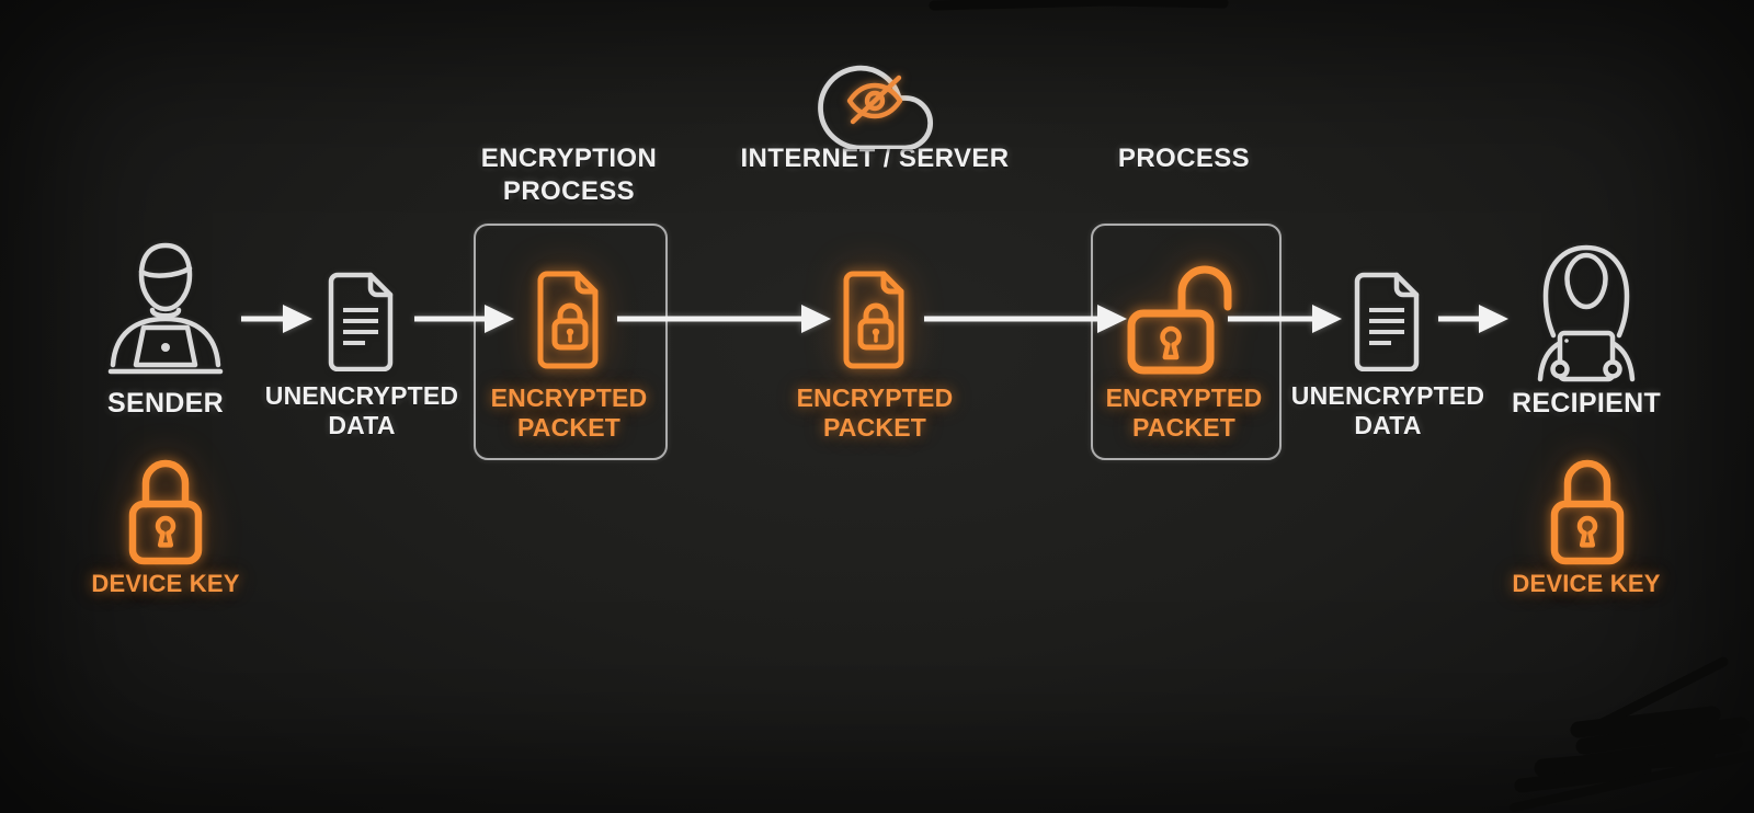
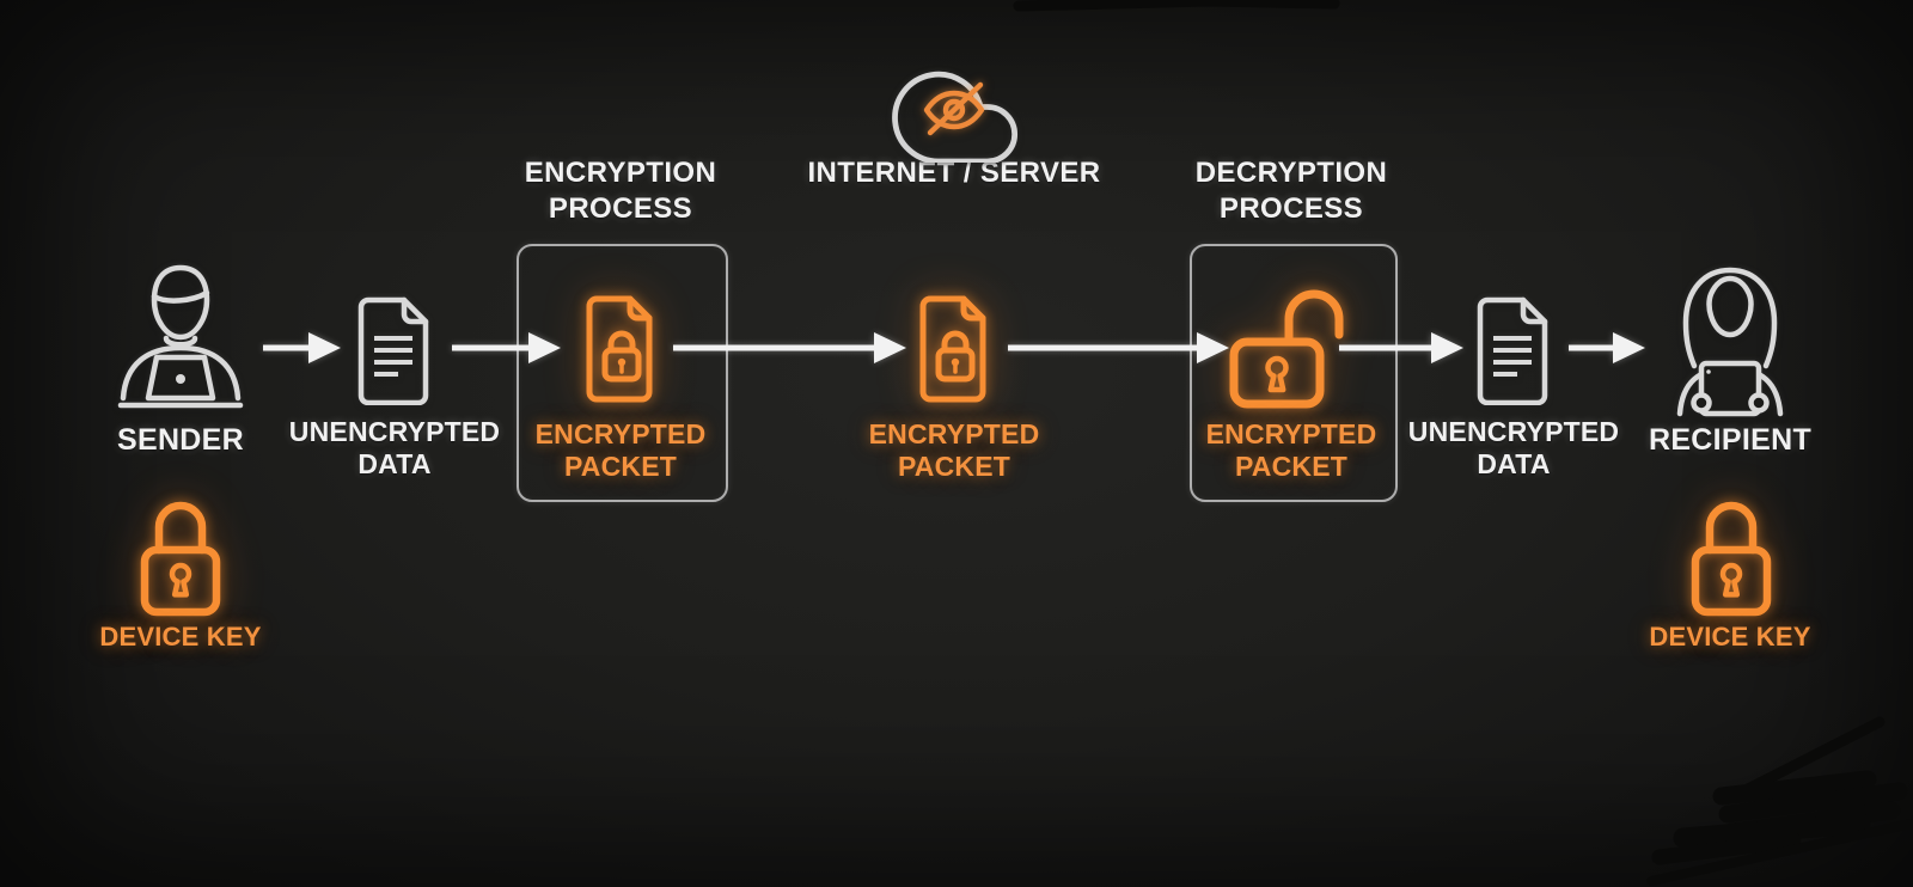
  ENCRYPTION
  PROCESS
  INTERNET / SERVER
+ DECRYPTION
  PROCESS
  SENDER
  UNENCRYPTED
  DATA
  ENCRYPTED
  PACKET
  ENCRYPTED
  PACKET
  ENCRYPTED
  PACKET
  UNENCRYPTED
  DATA
  RECIPIENT
  DEVICE KEY
  DEVICE KEY
